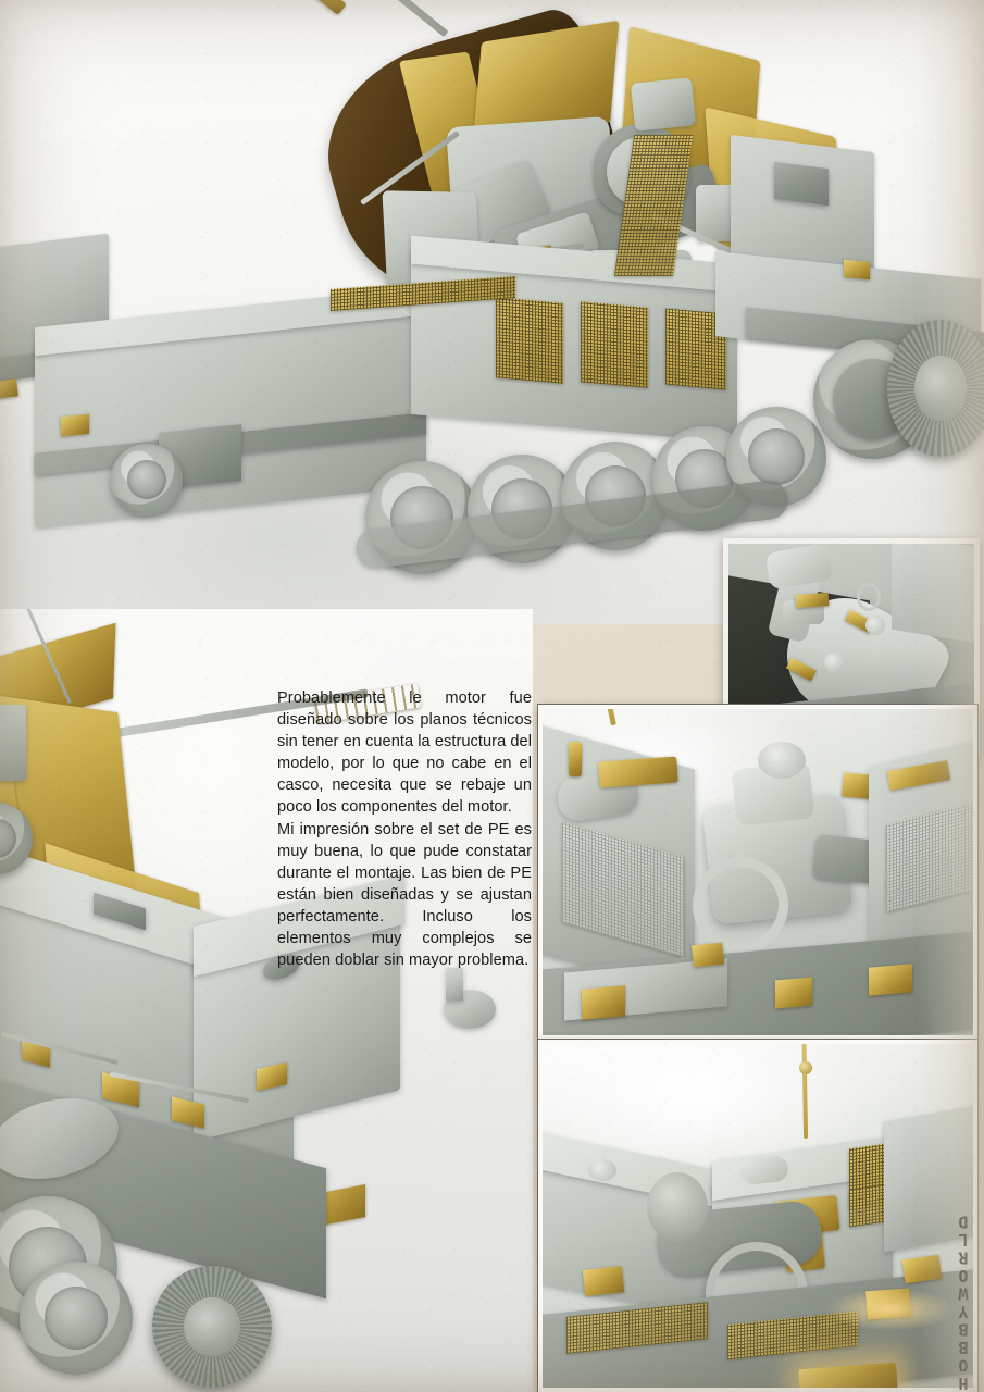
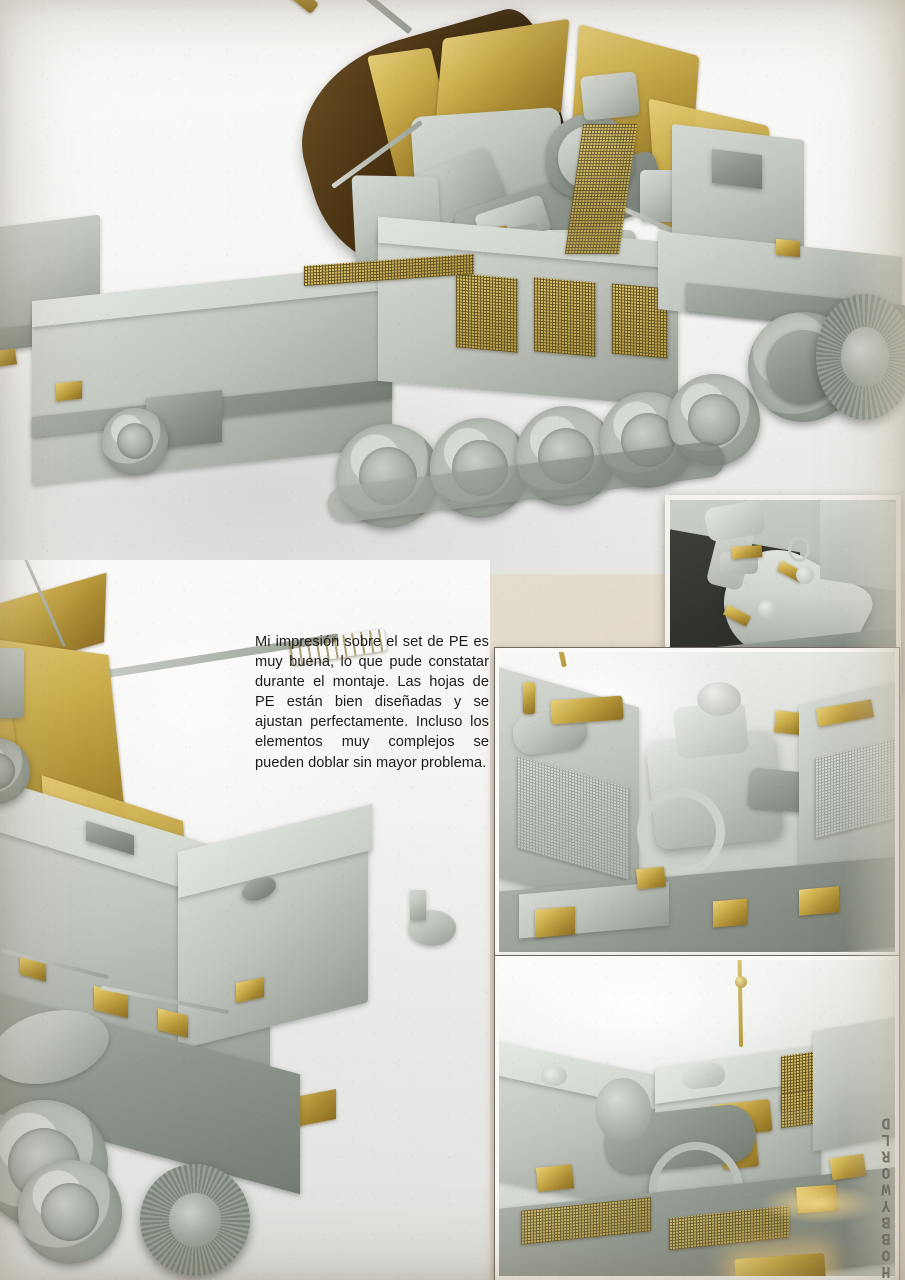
- Probablemente le motor fue diseñado sobre los planos técnicos sin tener en cuenta la estructura del modelo, por lo que no cabe en el casco, necesita que se rebaje un poco los componentes del motor.
- Mi impresión sobre el set de PE es muy buena, lo que pude constatar durante el montaje. Las bien de PE están bien diseñadas y se ajustan perfectamente. Incluso los elementos muy complejos se pueden doblar sin mayor problema.
+ Mi impresión sobre el set de PE es muy buena, lo que pude constatar durante el montaje. Las hojas de PE están bien diseñadas y se ajustan perfectamente. Incluso los elementos muy complejos se pueden doblar sin mayor problema.
